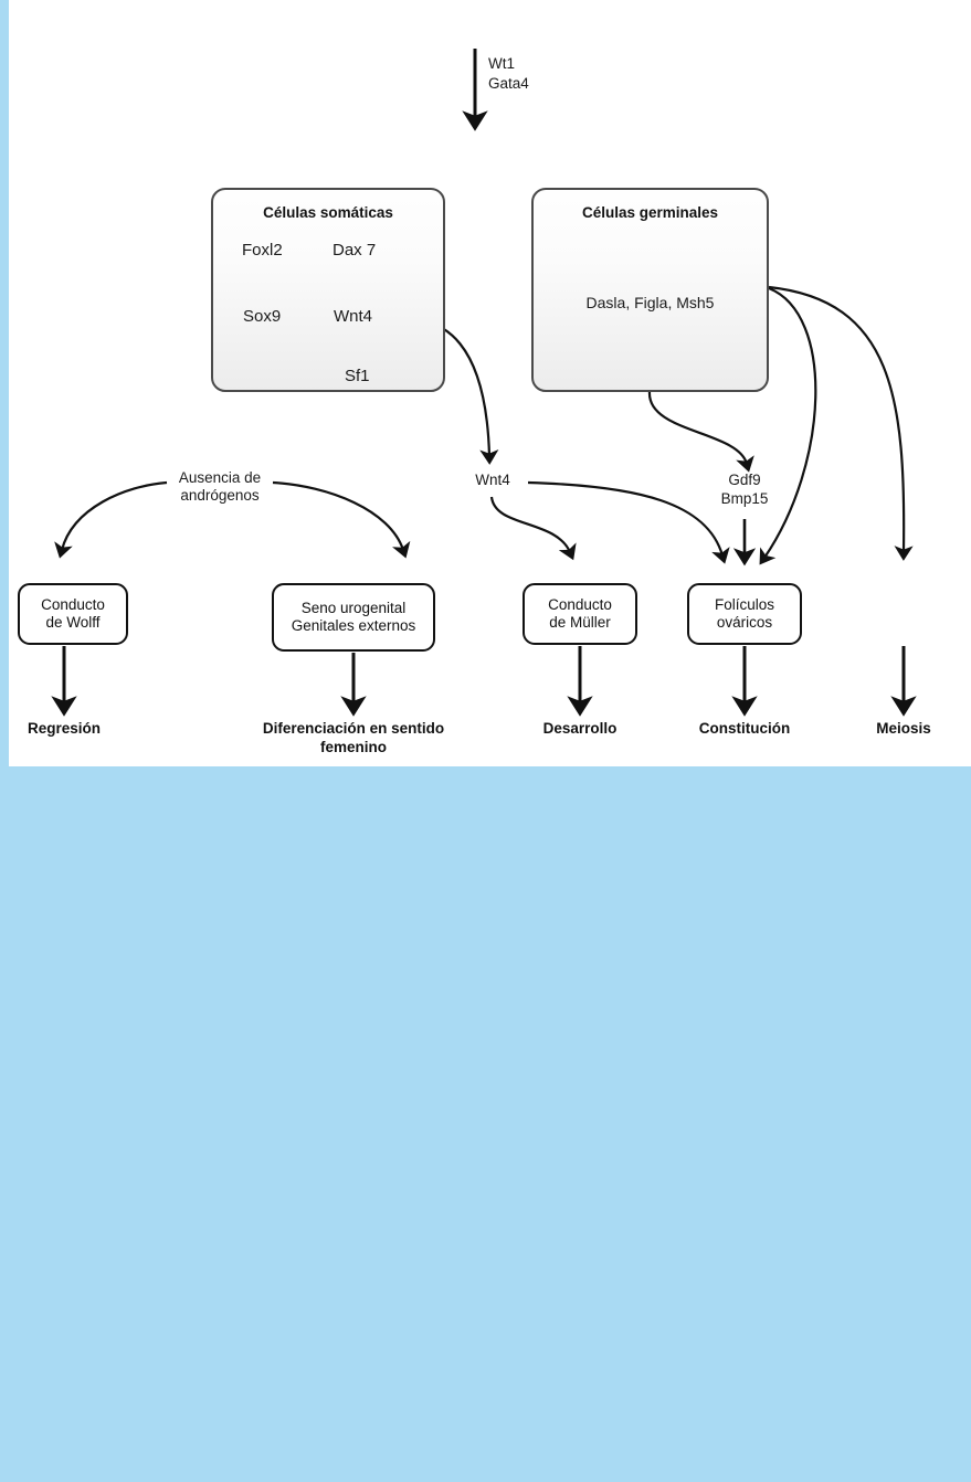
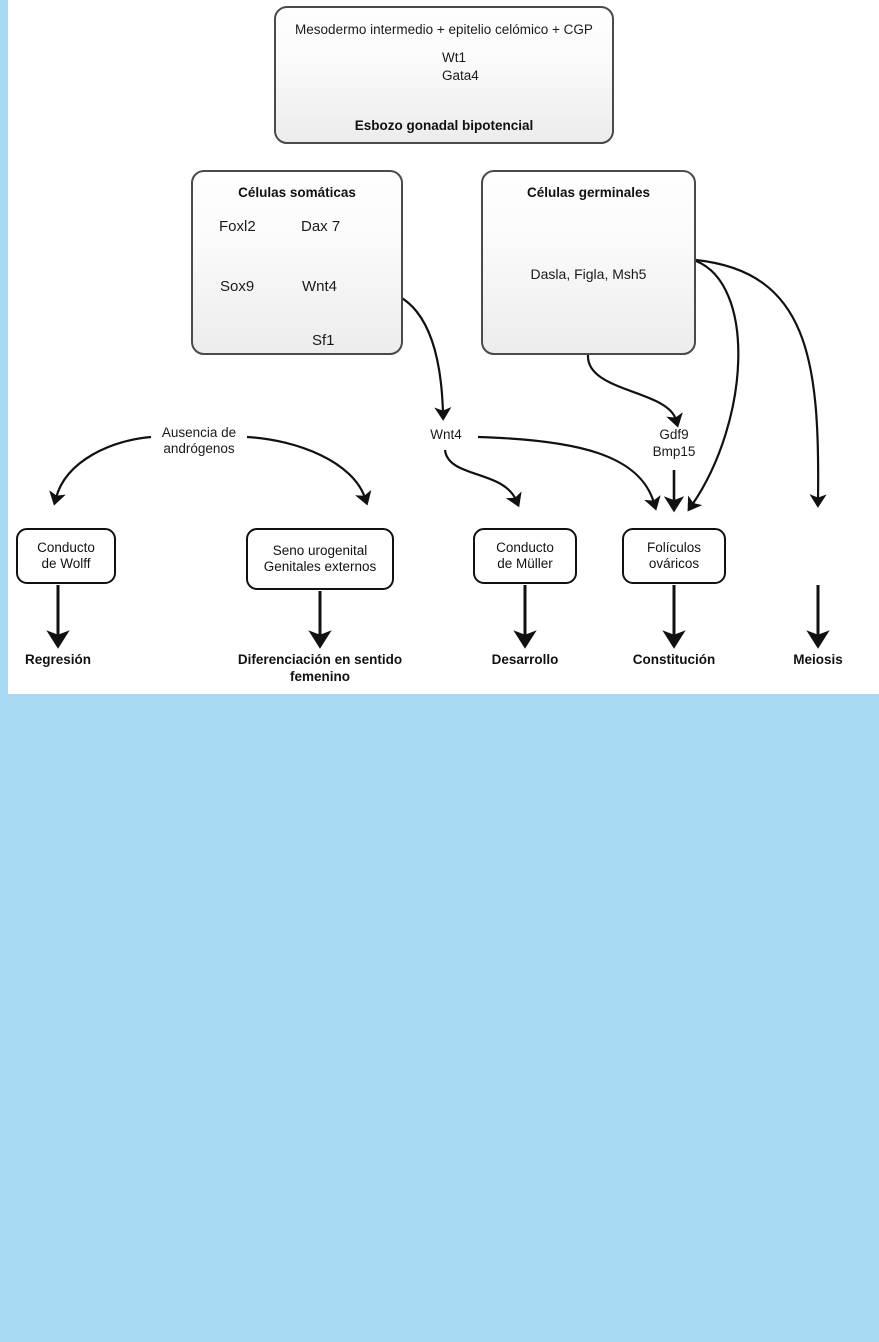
+ Mesodermo intermedio + epitelio celómico + CGP
+ Esbozo gonadal bipotencial
  Wt1
  Gata4
  Células somáticas
  Foxl2
  Dax 7
  Sox9
  Wnt4
  Sf1
  Células germinales
  Dasla, Figla, Msh5
  Ausencia de
  andrógenos
  Wnt4
  Gdf9
  Bmp15
  Conducto
  de Wolff
  Regresión
  Seno urogenital
  Genitales externos
  Diferenciación en sentido
  femenino
  Conducto
  de Müller
  Desarrollo
  Folículos
  ováricos
  Constitución
  Meiosis
